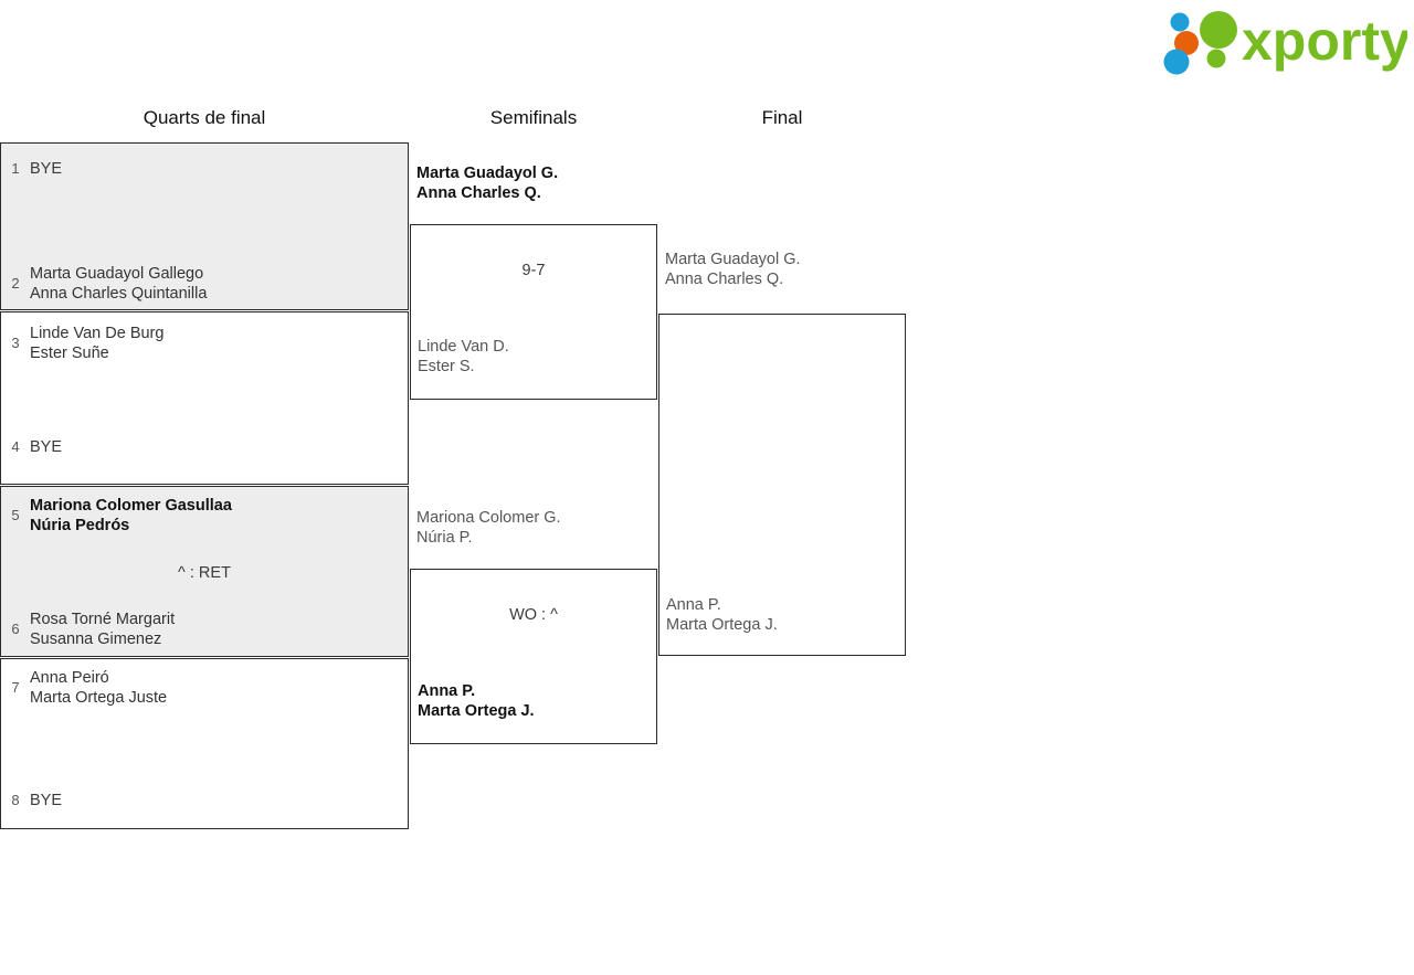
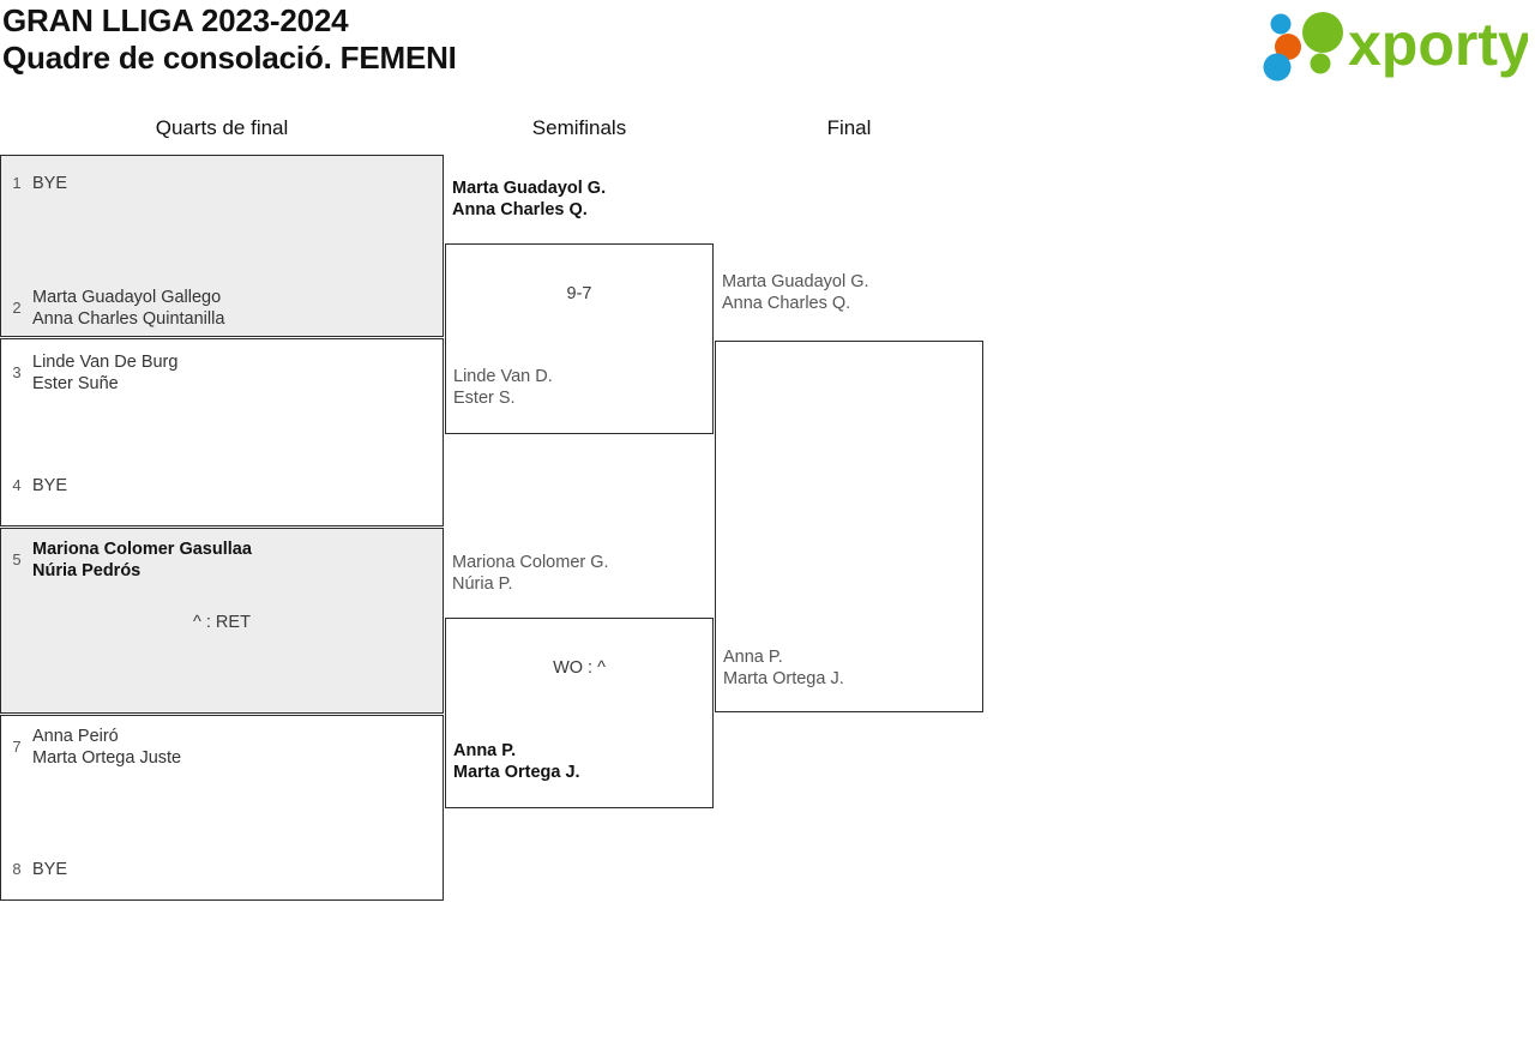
+ GRAN LLIGA 2023-2024
+ Quadre de consolació. FEMENI
  xporty
  Quarts de final
  Semifinals
  Final
  1
  BYE
  2
  Marta Guadayol Gallego
  Anna Charles Quintanilla
  3
  Linde Van De Burg
  Ester Suñe
  4
  BYE
  5
  Mariona Colomer Gasullaa
  Núria Pedrós
  ^ : RET
- 6
- Rosa Torné Margarit
- Susanna Gimenez
  7
  Anna Peiró
  Marta Ortega Juste
  8
  BYE
  Marta Guadayol G.
  Anna Charles Q.
  9-7
  Linde Van D.
  Ester S.
  Mariona Colomer G.
  Núria P.
  WO : ^
  Anna P.
  Marta Ortega J.
  Marta Guadayol G.
  Anna Charles Q.
  Anna P.
  Marta Ortega J.
